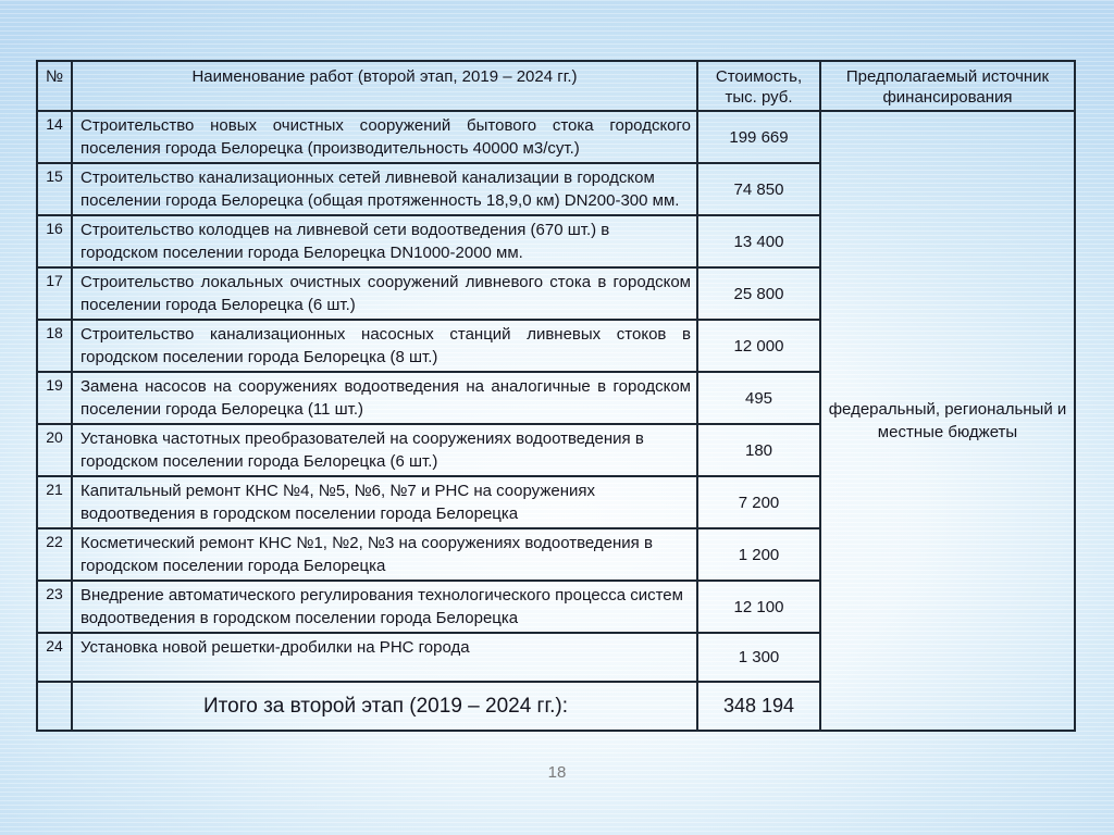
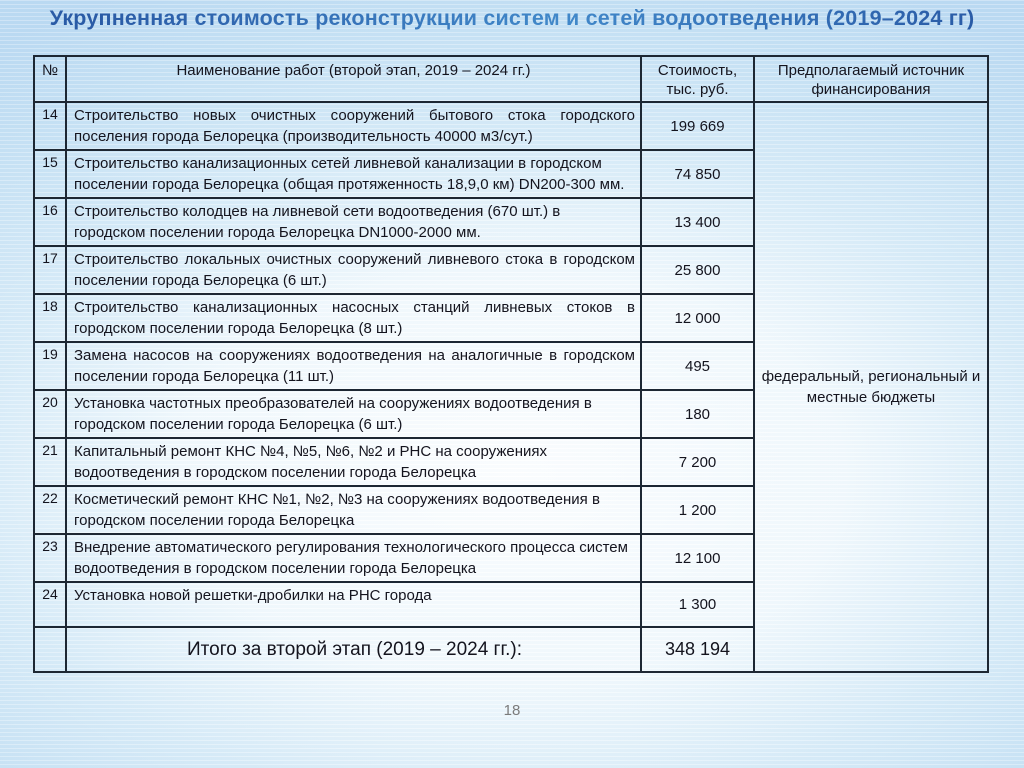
+ Укрупненная стоимость реконструкции систем и сетей водоотведения (2019–2024 гг)
  №	Наименование работ (второй этап, 2019 – 2024 гг.)	Стоимость, тыс. руб.	Предполагаемый источник финансирования
  14	Строительство новых очистных сооружений бытового стока городского поселения города Белорецка (производительность 40000 м3/сут.)	199 669	федеральный, региональный и местные бюджеты
  15	Строительство канализационных сетей ливневой канализации в городском поселении города Белорецка (общая протяженность 18,9,0 км) DN200-300 мм.	74 850
  16	Строительство колодцев на ливневой сети водоотведения (670 шт.) в городском поселении города Белорецка DN1000-2000 мм.	13 400
  17	Строительство локальных очистных сооружений ливневого стока в городском поселении города Белорецка (6 шт.)	25 800
  18	Строительство канализационных насосных станций ливневых стоков в городском поселении города Белорецка (8 шт.)	12 000
  19	Замена насосов на сооружениях водоотведения на аналогичные в городском поселении города Белорецка (11 шт.)	495
  20	Установка частотных преобразователей на сооружениях водоотведения в городском поселении города Белорецка (6 шт.)	180
- 21	Капитальный ремонт КНС №4, №5, №6, №7 и РНС на сооружениях водоотведения в городском поселении города Белорецка	7 200
+ 21	Капитальный ремонт КНС №4, №5, №6, №2 и РНС на сооружениях водоотведения в городском поселении города Белорецка	7 200
  22	Косметический ремонт КНС №1, №2, №3 на сооружениях водоотведения в городском поселении города Белорецка	1 200
  23	Внедрение автоматического регулирования технологического процесса систем водоотведения в городском поселении города Белорецка	12 100
  24	Установка новой решетки-дробилки на РНС города	1 300
  	Итого за второй этап (2019 – 2024 гг.):	348 194
  18
